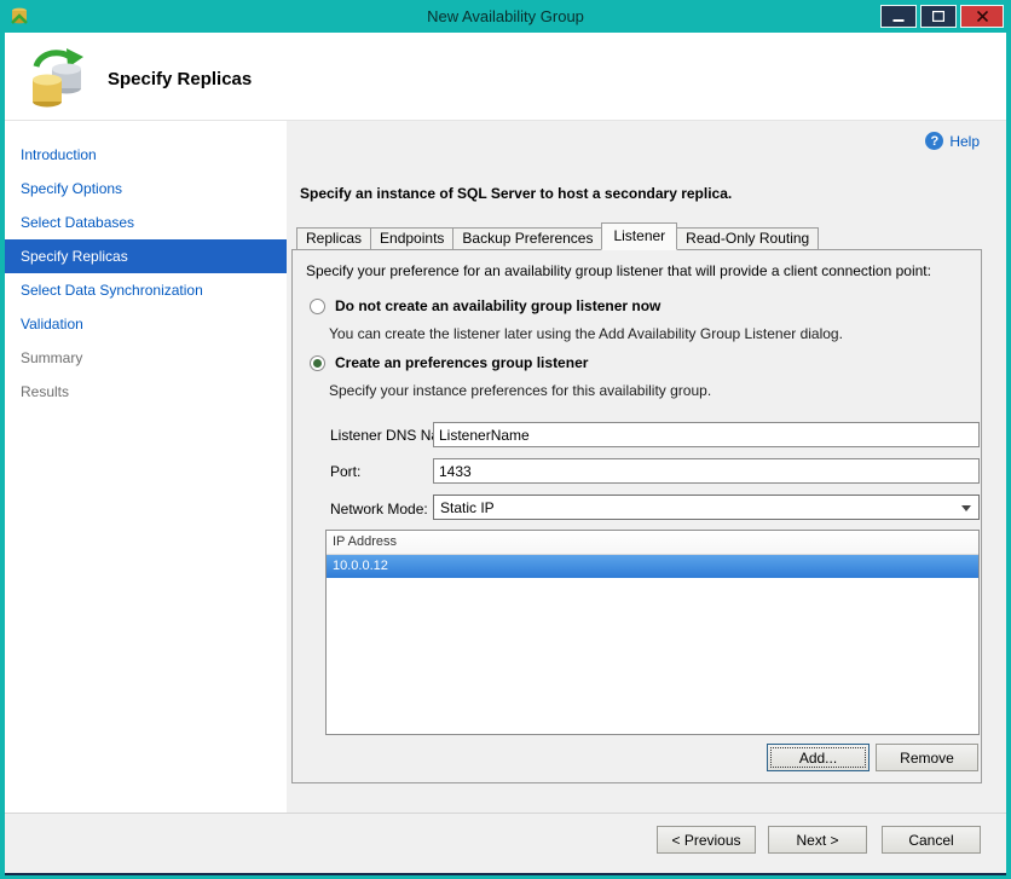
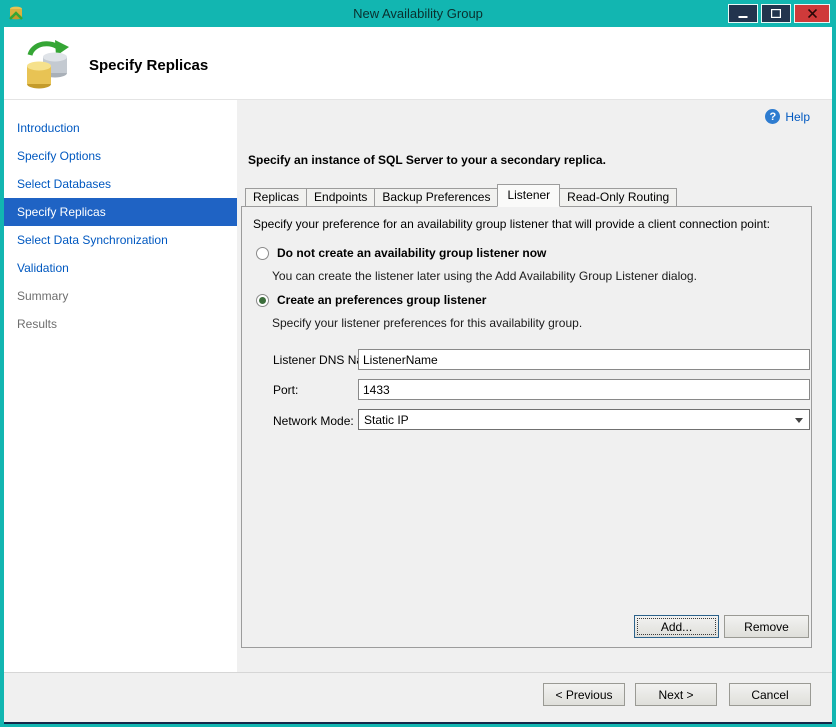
  New Availability Group
  Specify Replicas
  Introduction
  Specify Options
  Select Databases
  Specify Replicas
  Select Data Synchronization
  Validation
  Summary
  Results
  ?
  Help
- Specify an instance of SQL Server to host a secondary replica.
+ Specify an instance of SQL Server to your a secondary replica.
  Replicas
  Endpoints
  Backup Preferences
  Listener
  Read-Only Routing
  Specify your preference for an availability group listener that will provide a client connection point:
  Do not create an availability group listener now
  You can create the listener later using the Add Availability Group Listener dialog.
  Create an preferences group listener
- Specify your instance preferences for this availability group.
+ Specify your listener preferences for this availability group.
  Listener DNS N
  ListenerName
  Port:
  1433
  Network Mode:
  Static IP
- IP Address
- 10.0.0.12
  Add...
  Remove
  < Previous
  Next >
  Cancel
